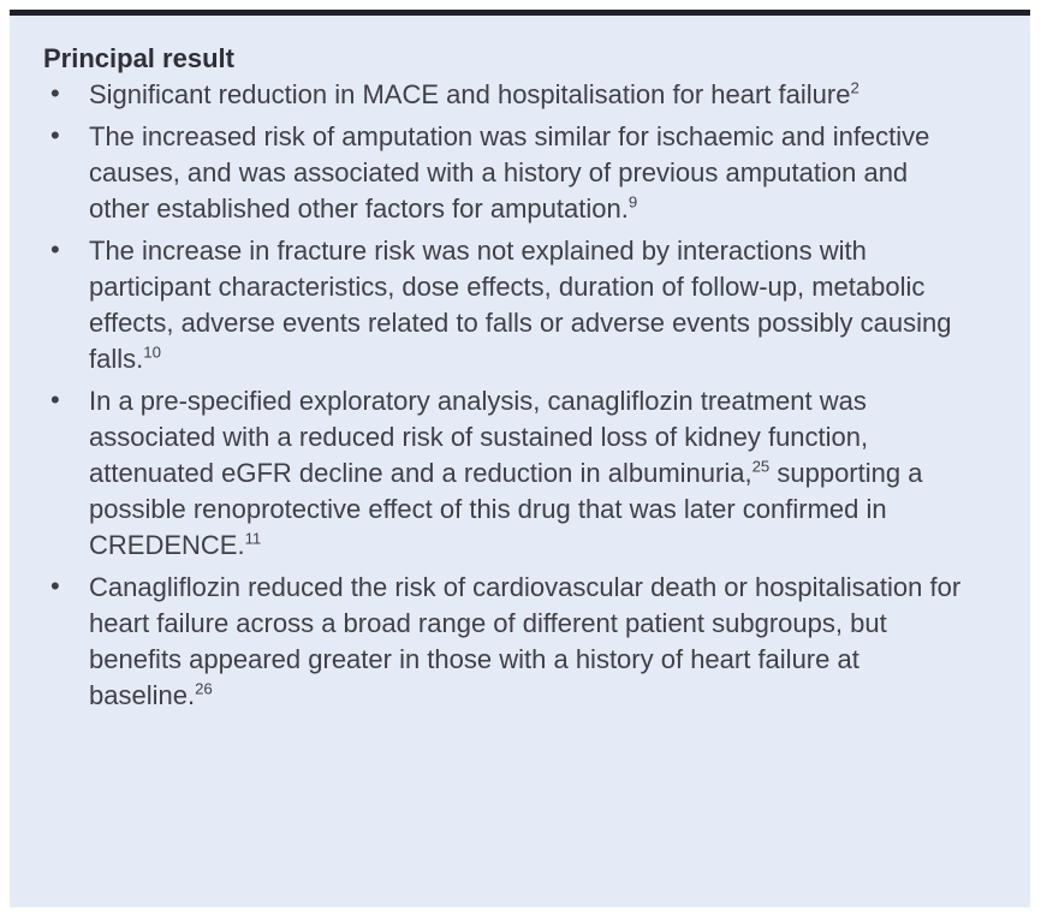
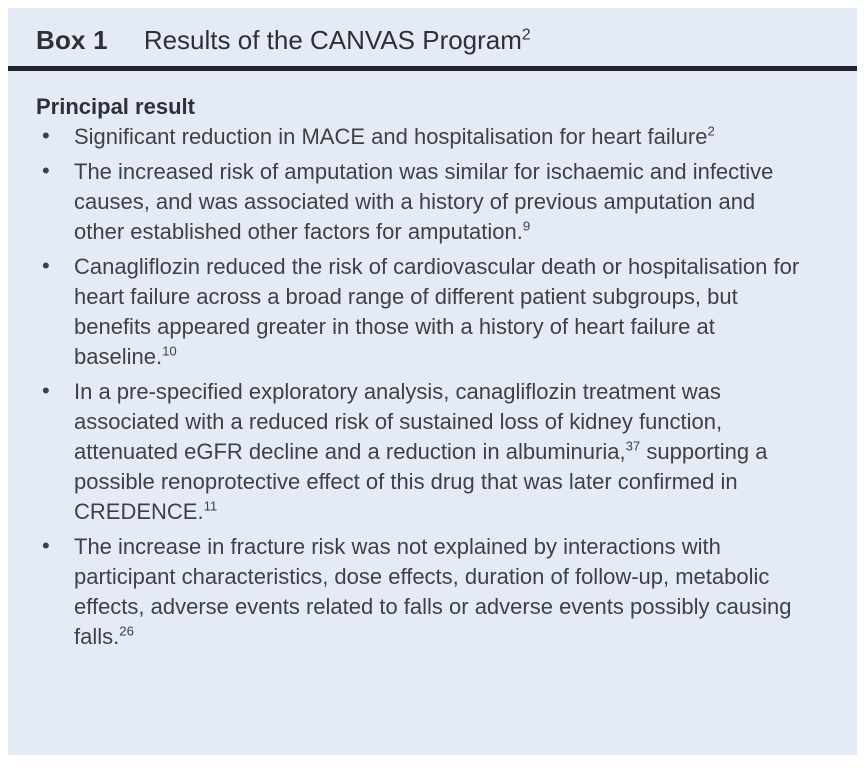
+ Box 1
+ Results of the CANVAS Program2
  Principal result
  •
  Significant reduction in MACE and hospitalisation for heart failure2
  •
  The increased risk of amputation was similar for ischaemic and infective causes, and was associated with a history of previous amputation and other established other factors for amputation.9
  •
- The increase in fracture risk was not explained by interactions with participant characteristics, dose effects, duration of follow-up, metabolic effects, adverse events related to falls or adverse events possibly causing falls.10
+ Canagliflozin reduced the risk of cardiovascular death or hospitalisation for heart failure across a broad range of different patient subgroups, but benefits appeared greater in those with a history of heart failure at baseline.10
  •
- In a pre-specified exploratory analysis, canagliflozin treatment was associated with a reduced risk of sustained loss of kidney function, attenuated eGFR decline and a reduction in albuminuria,25 supporting a possible renoprotective effect of this drug that was later confirmed in CREDENCE.11
+ In a pre-specified exploratory analysis, canagliflozin treatment was associated with a reduced risk of sustained loss of kidney function, attenuated eGFR decline and a reduction in albuminuria,37 supporting a possible renoprotective effect of this drug that was later confirmed in CREDENCE.11
  •
- Canagliflozin reduced the risk of cardiovascular death or hospitalisation for heart failure across a broad range of different patient subgroups, but benefits appeared greater in those with a history of heart failure at baseline.26
+ The increase in fracture risk was not explained by interactions with participant characteristics, dose effects, duration of follow-up, metabolic effects, adverse events related to falls or adverse events possibly causing falls.26
